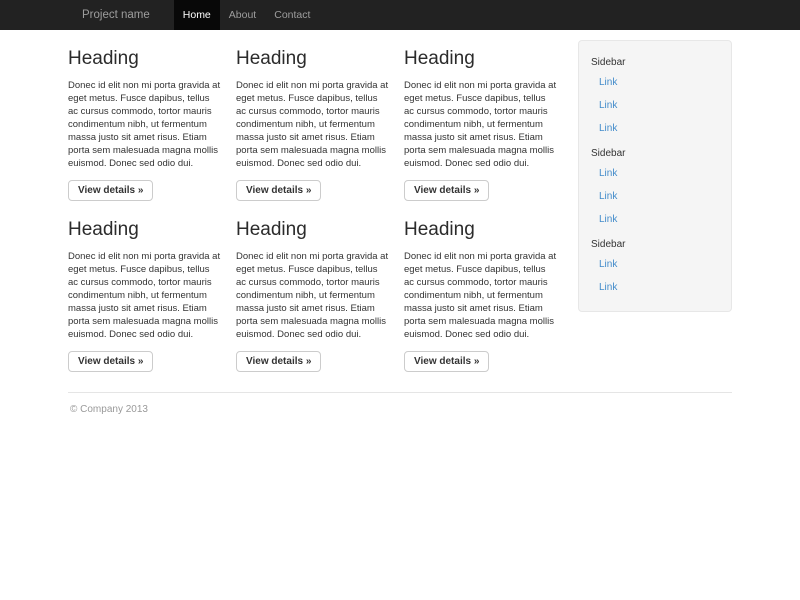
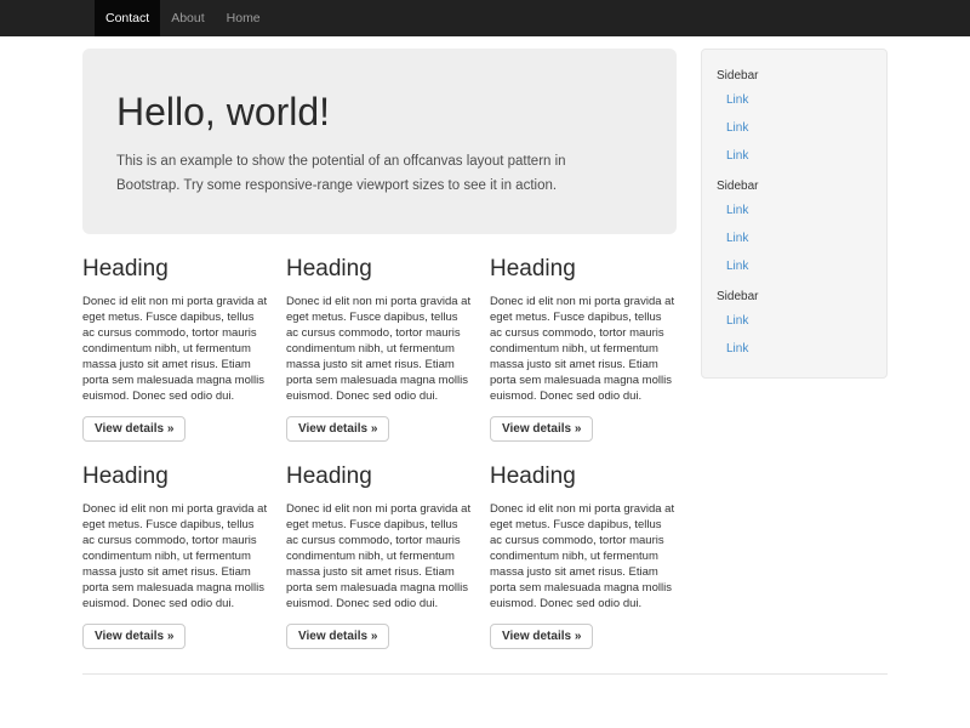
- Project name
- Home
+ Contact
  About
- Contact
+ Home
+ Hello, world!
+ This is an example to show the potential of an offcanvas layout pattern in Bootstrap. Try some responsive-range viewport sizes to see it in action.
  Heading
  Donec id elit non mi porta gravida at eget metus. Fusce dapibus, tellus ac cursus commodo, tortor mauris condimentum nibh, ut fermentum massa justo sit amet risus. Etiam porta sem malesuada magna mollis euismod. Donec sed odio dui.
  View details »
  Heading
  Donec id elit non mi porta gravida at eget metus. Fusce dapibus, tellus ac cursus commodo, tortor mauris condimentum nibh, ut fermentum massa justo sit amet risus. Etiam porta sem malesuada magna mollis euismod. Donec sed odio dui.
  View details »
  Heading
  Donec id elit non mi porta gravida at eget metus. Fusce dapibus, tellus ac cursus commodo, tortor mauris condimentum nibh, ut fermentum massa justo sit amet risus. Etiam porta sem malesuada magna mollis euismod. Donec sed odio dui.
  View details »
  Heading
  Donec id elit non mi porta gravida at eget metus. Fusce dapibus, tellus ac cursus commodo, tortor mauris condimentum nibh, ut fermentum massa justo sit amet risus. Etiam porta sem malesuada magna mollis euismod. Donec sed odio dui.
  View details »
  Heading
  Donec id elit non mi porta gravida at eget metus. Fusce dapibus, tellus ac cursus commodo, tortor mauris condimentum nibh, ut fermentum massa justo sit amet risus. Etiam porta sem malesuada magna mollis euismod. Donec sed odio dui.
  View details »
  Heading
  Donec id elit non mi porta gravida at eget metus. Fusce dapibus, tellus ac cursus commodo, tortor mauris condimentum nibh, ut fermentum massa justo sit amet risus. Etiam porta sem malesuada magna mollis euismod. Donec sed odio dui.
  View details »
  Sidebar
  Link
  Link
  Link
  Sidebar
  Link
  Link
  Link
  Sidebar
  Link
  Link
- © Company 2013
